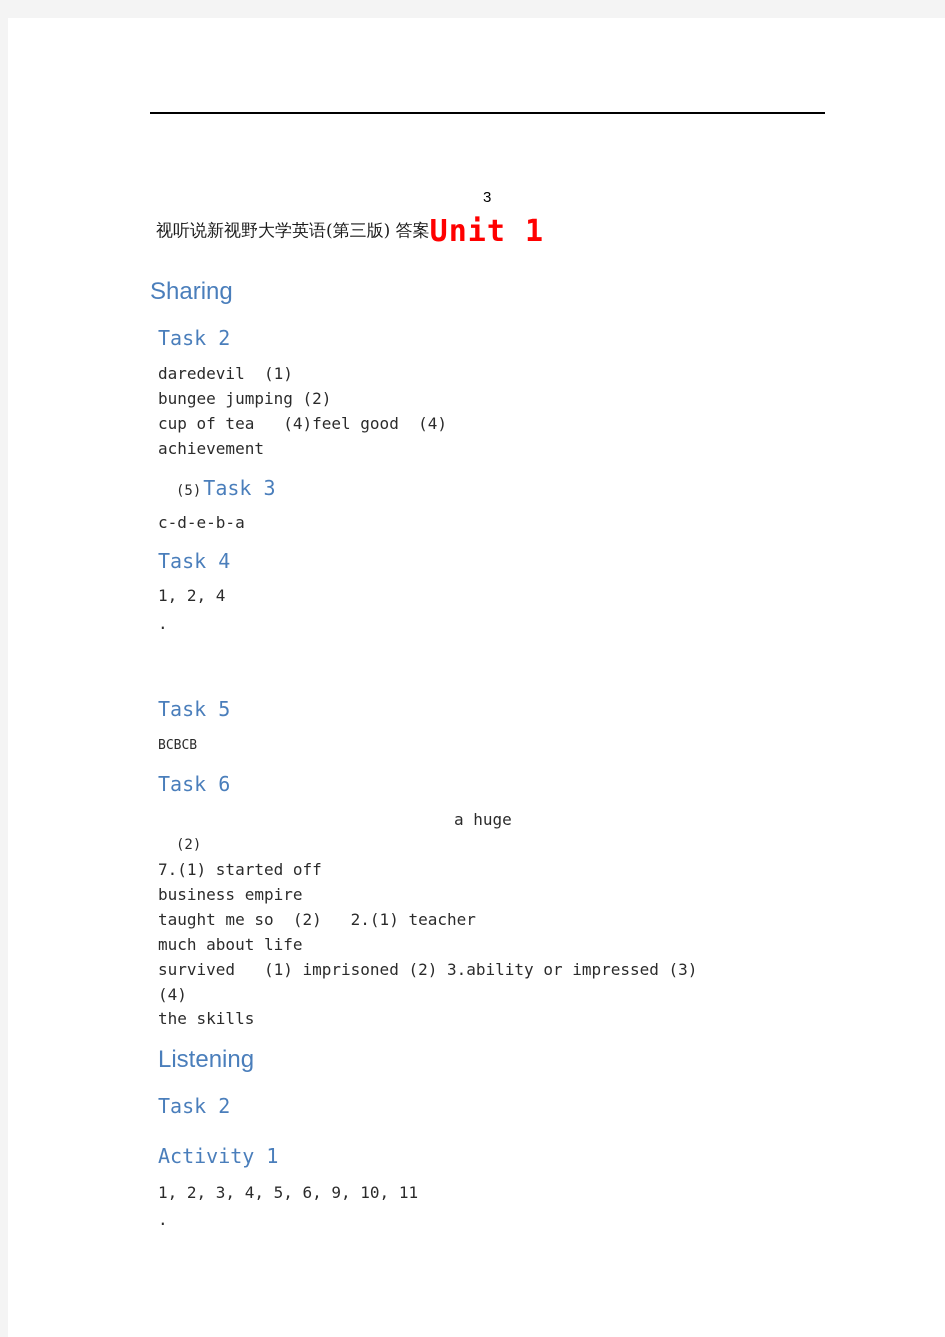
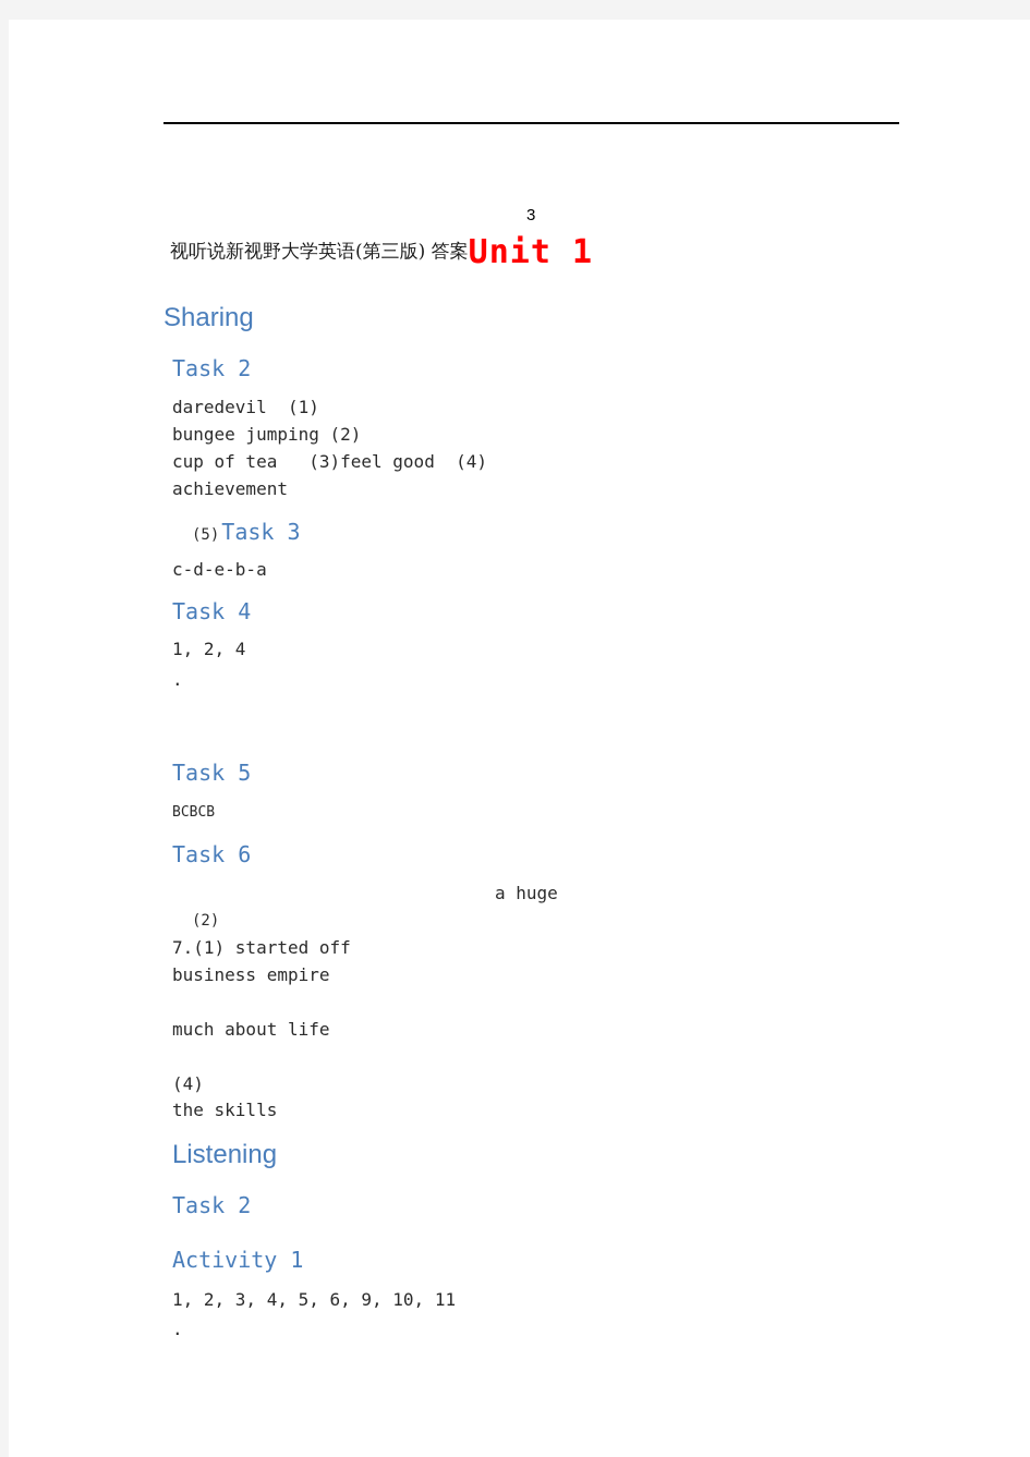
  3
  视听说新视野大学英语(第三版) 答案Unit 1
  Sharing
  Task 2
  daredevil (1)
  bungee jumping (2)
- cup of tea (4)feel good (4)
+ cup of tea (3)feel good (4)
  achievement
  (5) Task 3
  c-d-e-b-a
  Task 4
  1, 2, 4
  .
  Task 5
  BCBCB
  Task 6
  a huge
  (2)
  7.(1) started off
  business empire
- taught me so (2) 2.(1) teacher
  much about life
- survived (1) imprisoned (2) 3.ability or impressed (3)
  (4)
  the skills
  Listening
  Task 2
  Activity 1
  1, 2, 3, 4, 5, 6, 9, 10, 11
  .
